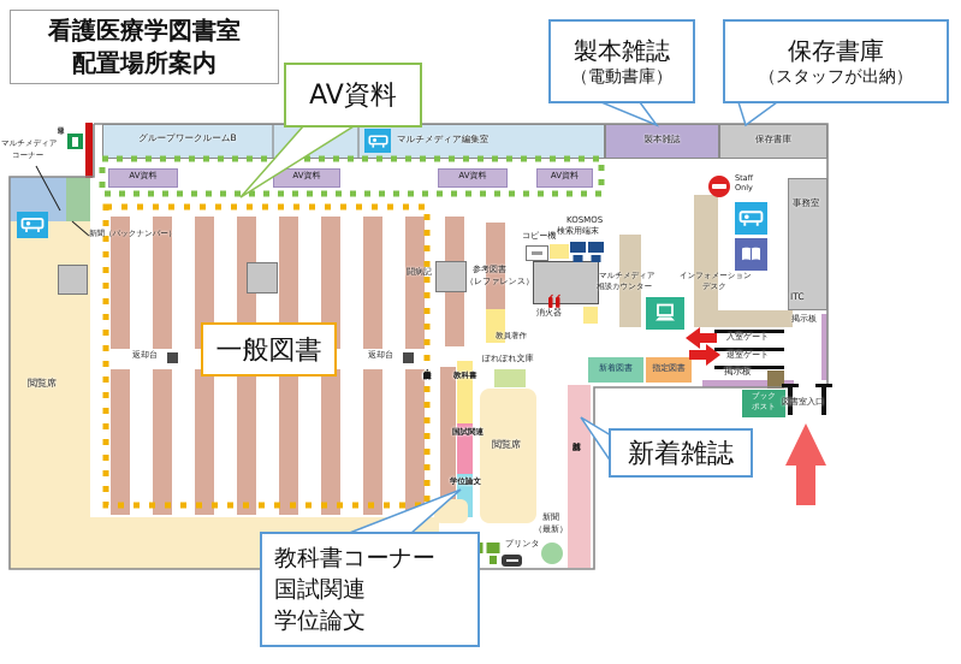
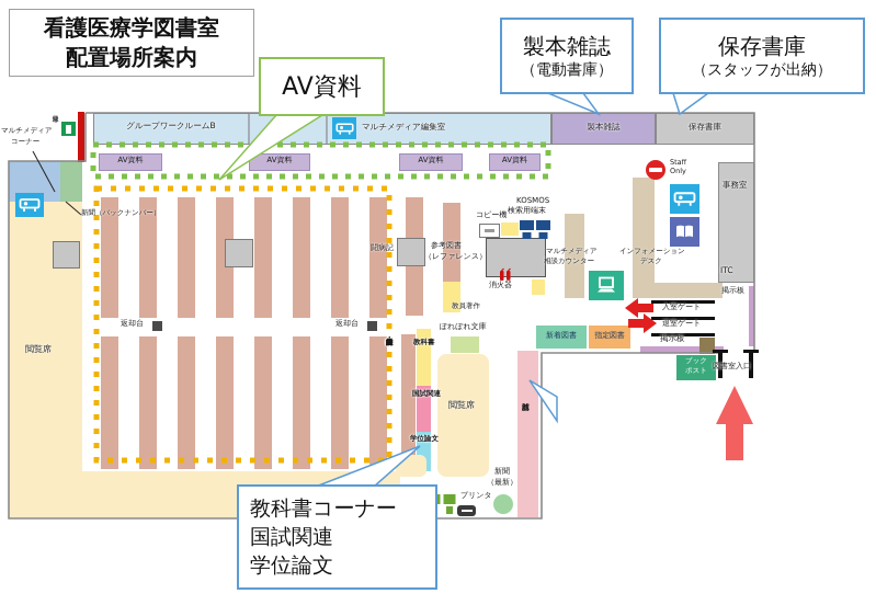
  グループワークルームB
  マルチメディア編集室
  製本雑誌
  保存書庫
  事務室
  ITC
  Staff
  Only
  掲示板
  掲示板
  入室ゲート
  退室ゲート
  インフォメーション
  デスク
  マルチメディア
  相談カウンター
  KOSMOS
  検索用端末
  コピー機
  消火器
  参考図書
  （レファレンス）
  闘病記
  教員著作
  ぽれぽれ文庫
  教科書
  国試関連
  学位論文
  閲覧席
  閲覧席
  返却台
  返却台
  AV資料
  AV資料
  AV資料
  AV資料
  マルチメディア
  コーナー
  新聞（バックナンバー）
  新着図書
  指定図書
  新聞
  （最新）
  プリンタ
  ブック
  ポスト
  図書室入口
  看護医療学図書室
  配置場所案内
  AV資料
  製本雑誌
  （電動書庫）
  保存書庫
  （スタッフが出納）
- 一般図書
- 新着雑誌
  教科書コーナー
  国試関連
  学位論文
